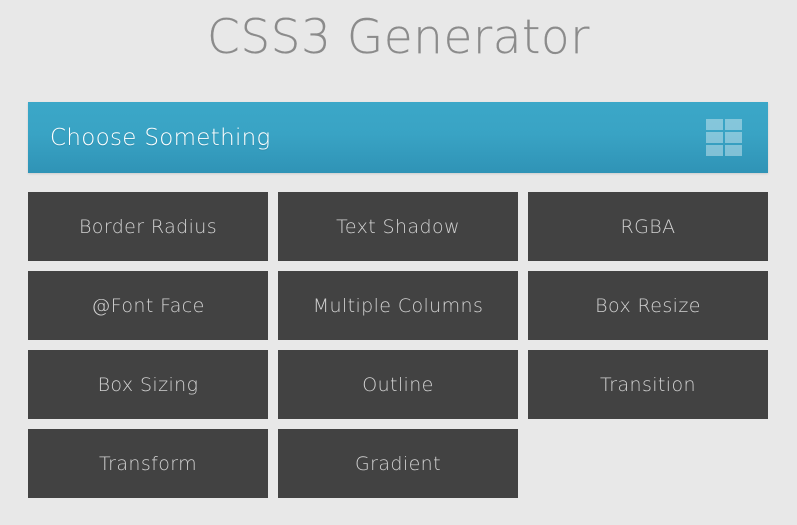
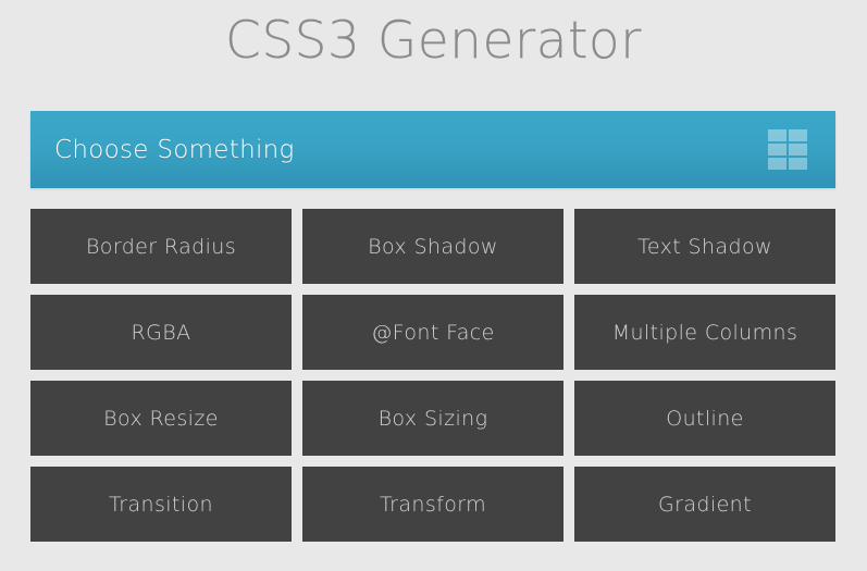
  CSS3 Generator
  Choose Something
  Border Radius
+ Box Shadow
  Text Shadow
  RGBA
  @Font Face
  Multiple Columns
  Box Resize
  Box Sizing
  Outline
  Transition
  Transform
  Gradient
